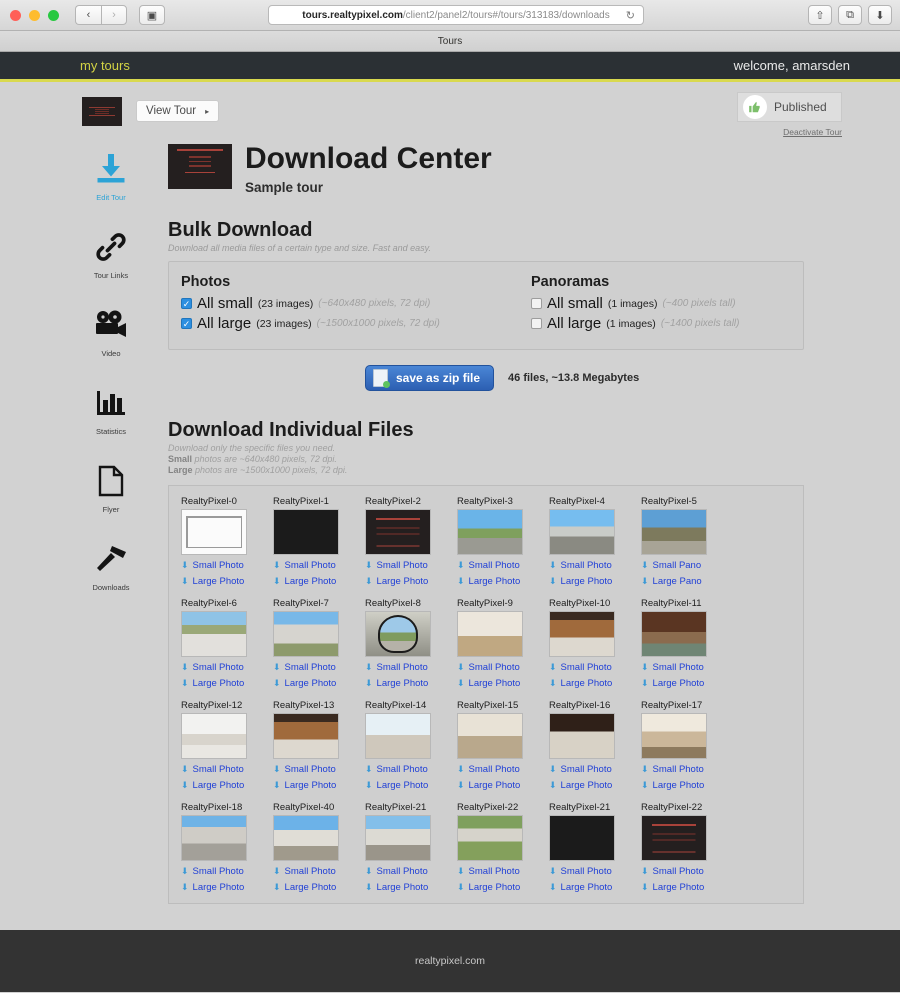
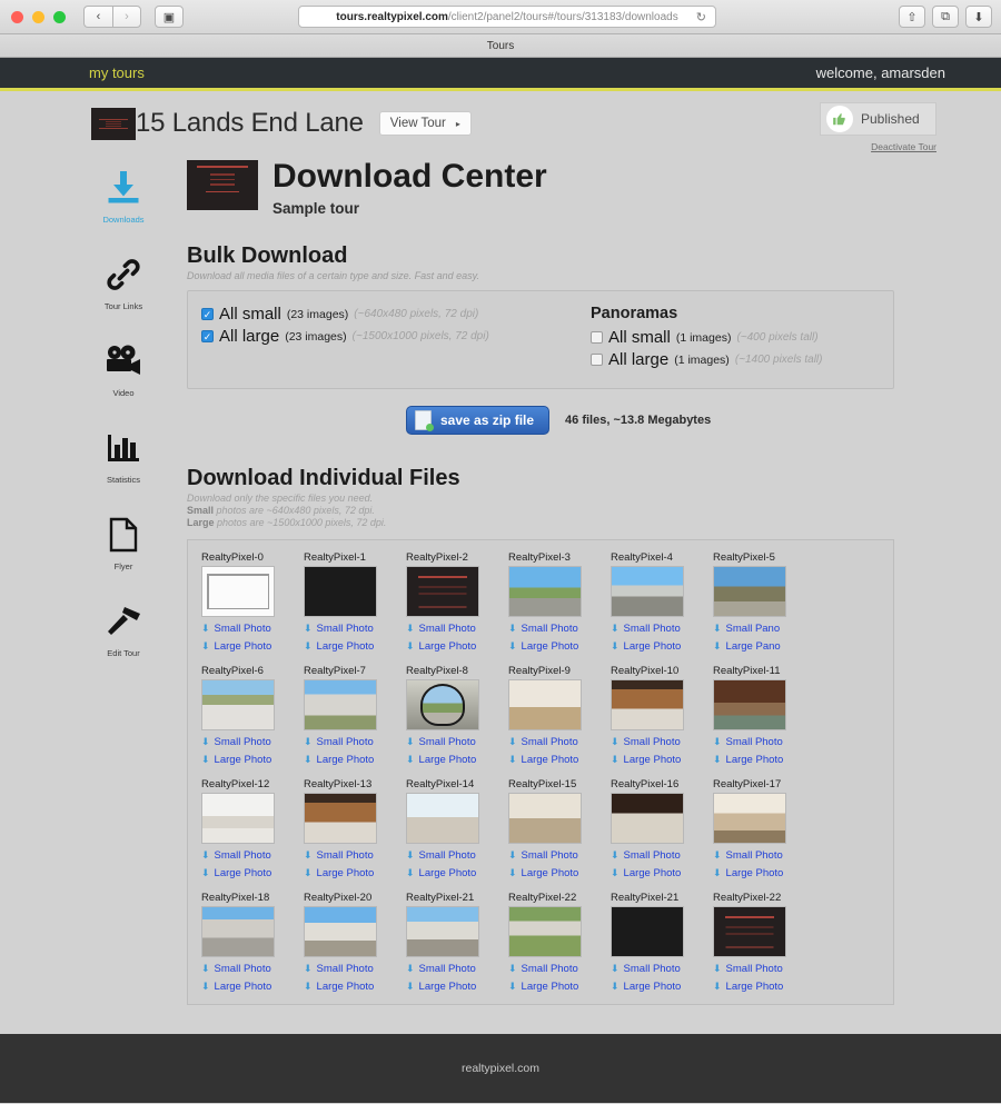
  ‹
  ›
  ▣
  tours.realtypixel.com/client2/panel2/tours#/tours/313183/downloads
  ↻
  ⇧
  ⧉
  ⬇
  Tours
  my tours
  welcome, amarsden
+ 15 Lands End Lane
  View Tour
  ▸
  Published
  Deactivate Tour
- Edit Tour
+ Downloads
  Tour Links
  Video
  Statistics
  Flyer
- Downloads
+ Edit Tour
  Download Center
  Sample tour
  Bulk Download
  Download all media files of a certain type and size. Fast and easy.
- Photos
  ✓
  All small
  (23 images)
  (~640x480 pixels, 72 dpi)
  ✓
  All large
  (23 images)
  (~1500x1000 pixels, 72 dpi)
  Panoramas
  All small
  (1 images)
  (~400 pixels tall)
  All large
  (1 images)
  (~1400 pixels tall)
  save as zip file
  46 files, ~13.8 Megabytes
  Download Individual Files
  Download only the specific files you need.
  Small photos are ~640x480 pixels, 72 dpi.
  Large photos are ~1500x1000 pixels, 72 dpi.
  RealtyPixel-0
  ⬇
  Small Photo
  ⬇
  Large Photo
  RealtyPixel-1
  ⬇
  Small Photo
  ⬇
  Large Photo
  RealtyPixel-2
  ⬇
  Small Photo
  ⬇
  Large Photo
  RealtyPixel-3
  ⬇
  Small Photo
  ⬇
  Large Photo
  RealtyPixel-4
  ⬇
  Small Photo
  ⬇
  Large Photo
  RealtyPixel-5
  ⬇
  Small Pano
  ⬇
  Large Pano
  RealtyPixel-6
  ⬇
  Small Photo
  ⬇
  Large Photo
  RealtyPixel-7
  ⬇
  Small Photo
  ⬇
  Large Photo
  RealtyPixel-8
  ⬇
  Small Photo
  ⬇
  Large Photo
  RealtyPixel-9
  ⬇
  Small Photo
  ⬇
  Large Photo
  RealtyPixel-10
  ⬇
  Small Photo
  ⬇
  Large Photo
  RealtyPixel-11
  ⬇
  Small Photo
  ⬇
  Large Photo
  RealtyPixel-12
  ⬇
  Small Photo
  ⬇
  Large Photo
  RealtyPixel-13
  ⬇
  Small Photo
  ⬇
  Large Photo
  RealtyPixel-14
  ⬇
  Small Photo
  ⬇
  Large Photo
  RealtyPixel-15
  ⬇
  Small Photo
  ⬇
  Large Photo
  RealtyPixel-16
  ⬇
  Small Photo
  ⬇
  Large Photo
  RealtyPixel-17
  ⬇
  Small Photo
  ⬇
  Large Photo
  RealtyPixel-18
  ⬇
  Small Photo
  ⬇
  Large Photo
- RealtyPixel-40
+ RealtyPixel-20
  ⬇
  Small Photo
  ⬇
  Large Photo
  RealtyPixel-21
  ⬇
  Small Photo
  ⬇
  Large Photo
  RealtyPixel-22
  ⬇
  Small Photo
  ⬇
  Large Photo
  RealtyPixel-21
  ⬇
  Small Photo
  ⬇
  Large Photo
  RealtyPixel-22
  ⬇
  Small Photo
  ⬇
  Large Photo
  realtypixel.com
